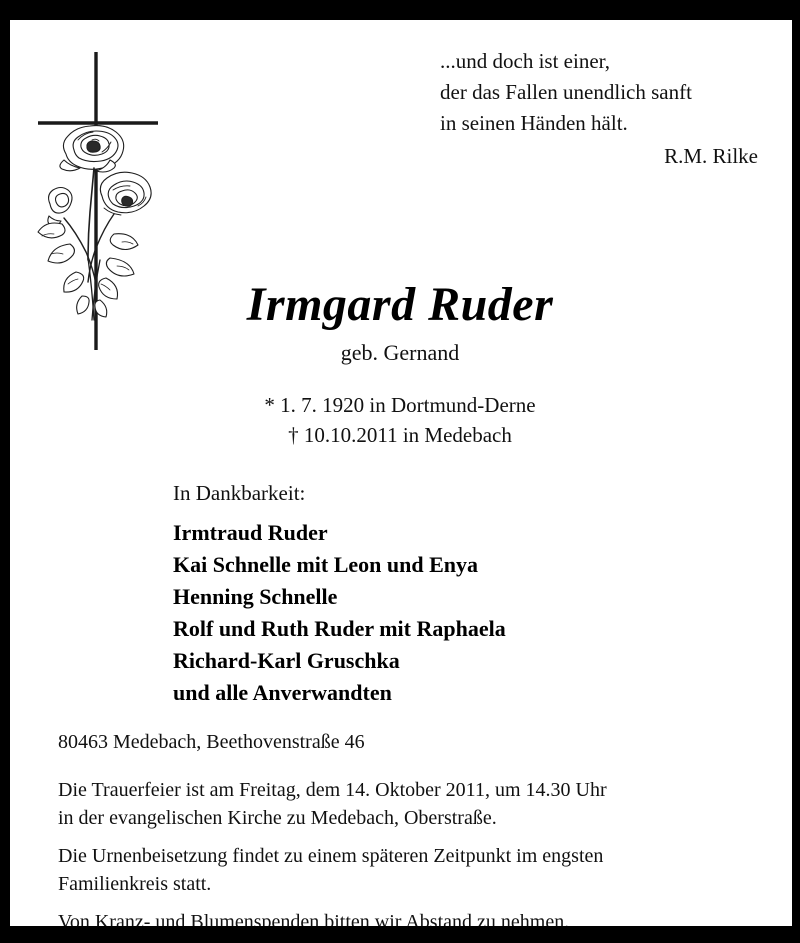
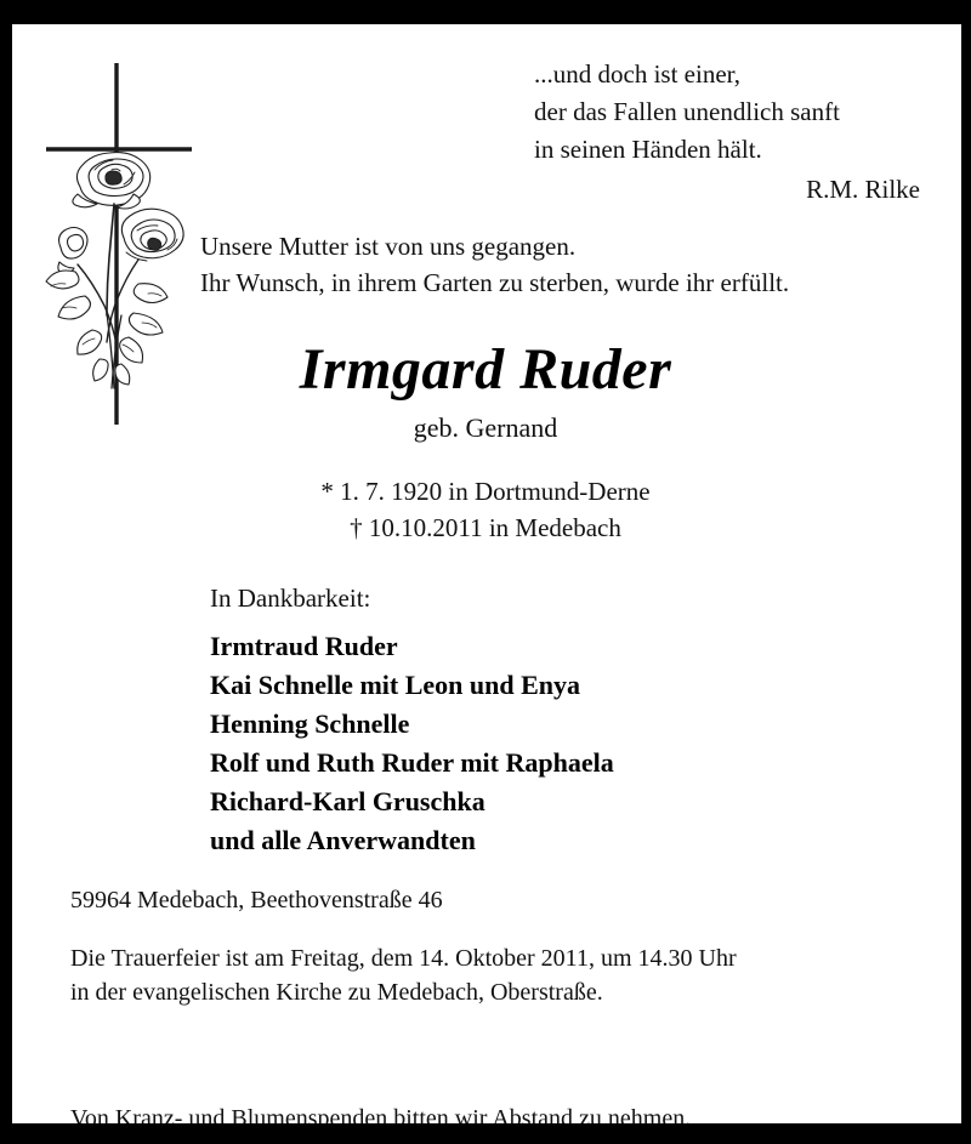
  ...und doch ist einer,
  der das Fallen unendlich sanft
  in seinen Händen hält.
  R.M. Rilke
+ Unsere Mutter ist von uns gegangen.
+ Ihr Wunsch, in ihrem Garten zu sterben, wurde ihr erfüllt.
  Irmgard Ruder
  geb. Gernand
  * 1. 7. 1920 in Dortmund-Derne
  † 10.10.2011 in Medebach
  In Dankbarkeit:
  Irmtraud Ruder
  Kai Schnelle mit Leon und Enya
  Henning Schnelle
  Rolf und Ruth Ruder mit Raphaela
  Richard-Karl Gruschka
  und alle Anverwandten
- 80463 Medebach, Beethovenstraße 46
+ 59964 Medebach, Beethovenstraße 46
  Die Trauerfeier ist am Freitag, dem 14. Oktober 2011, um 14.30 Uhr
  in der evangelischen Kirche zu Medebach, Oberstraße.
- Die Urnenbeisetzung findet zu einem späteren Zeitpunkt im engsten
- Familienkreis statt.
  Von Kranz- und Blumenspenden bitten wir Abstand zu nehmen.
